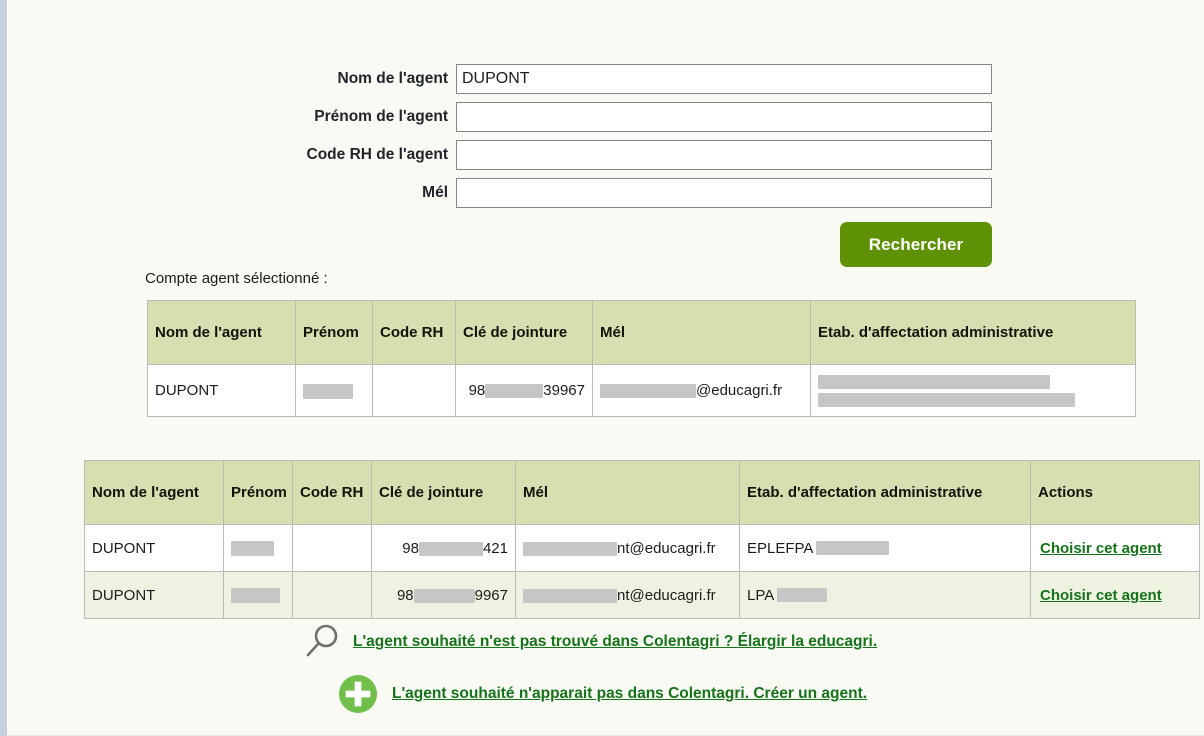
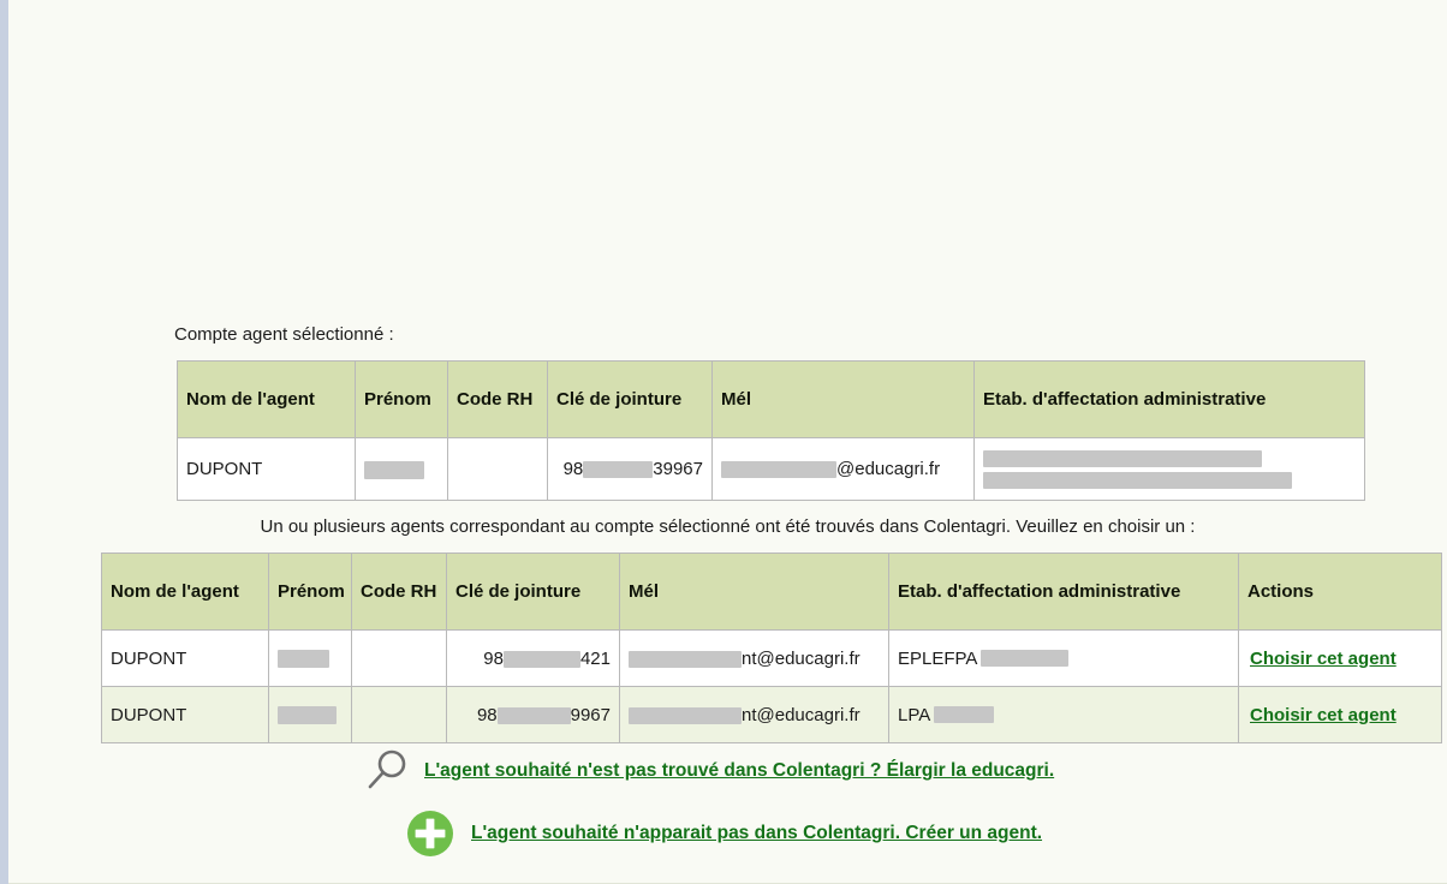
- Nom de l'agent
- DUPONT
- Prénom de l'agent
- Code RH de l'agent
- Mél
- Rechercher
  Compte agent sélectionné :
  Nom de l'agent	Prénom	Code RH	Clé de jointure	Mél	Etab. d'affectation administrative
  DUPONT			98 39967	@educagri.fr
+ Un ou plusieurs agents correspondant au compte sélectionné ont été trouvés dans Colentagri. Veuillez en choisir un :
  Nom de l'agent	Prénom	Code RH	Clé de jointure	Mél	Etab. d'affectation administrative	Actions
  DUPONT			98 421	nt@educagri.fr	EPLEFPA	Choisir cet agent
  DUPONT			98 9967	nt@educagri.fr	LPA	Choisir cet agent
  L'agent souhaité n'est pas trouvé dans Colentagri ? Élargir la educagri.
  L'agent souhaité n'apparait pas dans Colentagri. Créer un agent.
